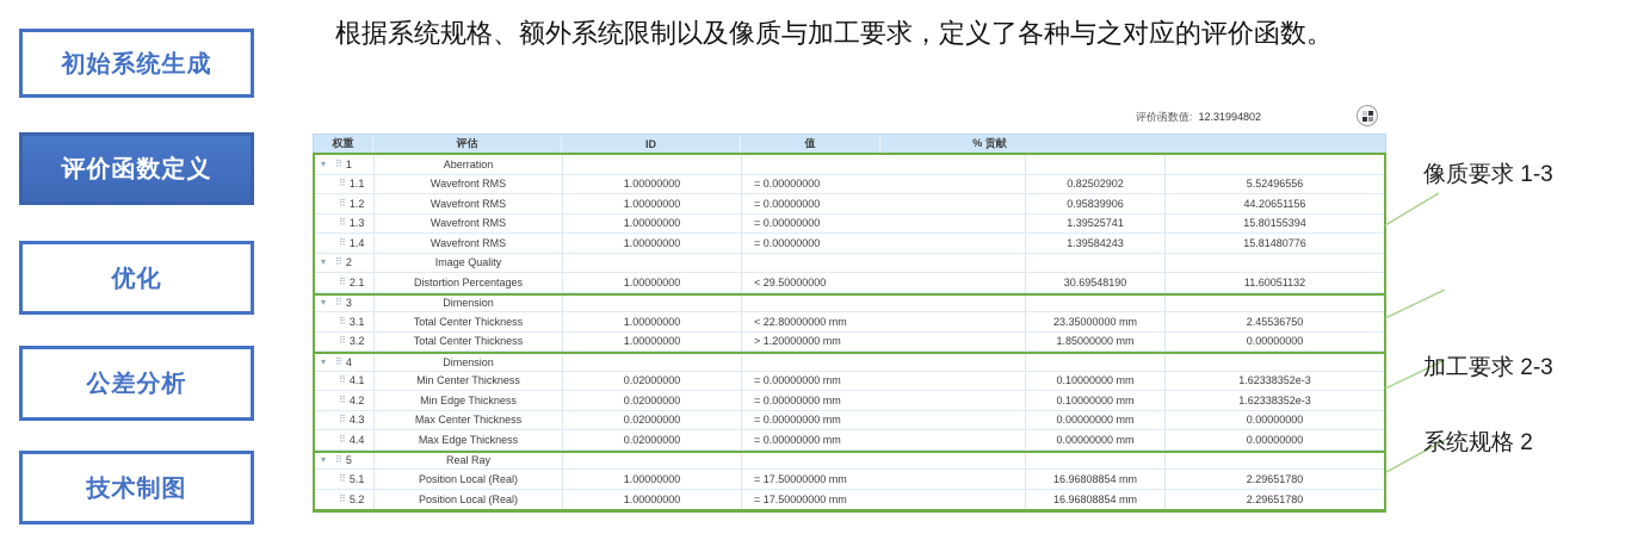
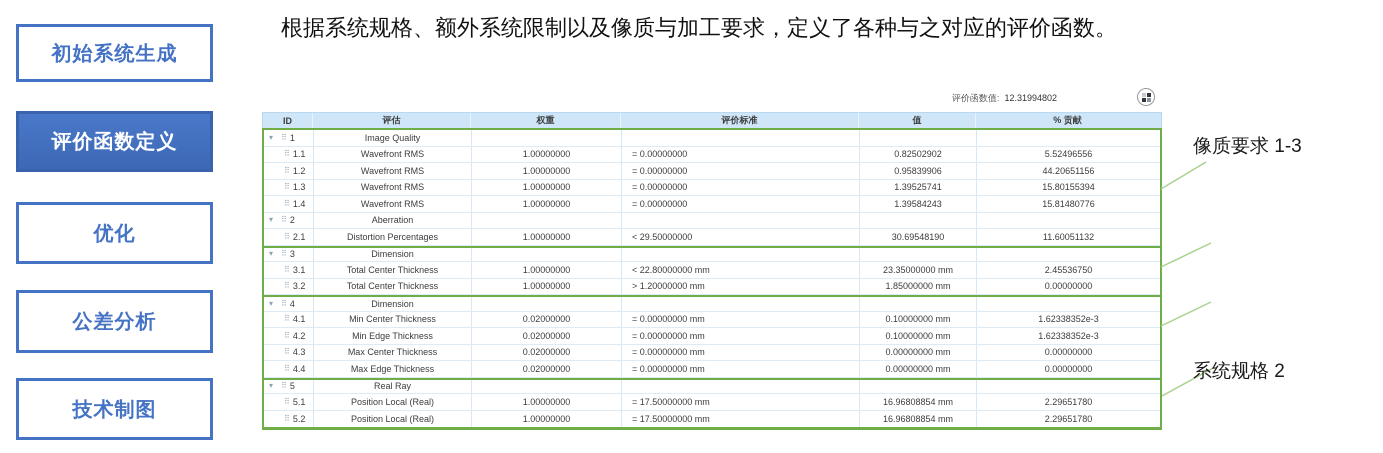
  初始系统生成
  评价函数定义
  优化
  公差分析
  技术制图
  根据系统规格、额外系统限制以及像质与加工要求，定义了各种与之对应的评价函数。
  评价函数值: 12.31994802
- 权重
+ ID
  评估
- ID
+ 权重
+ 评价标准
  值
  % 贡献
  ▾
  ⠿
  1
- Aberration
+ Image Quality
  ⠿
  1.1
  Wavefront RMS
  1.00000000
  = 0.00000000
  0.82502902
  5.52496556
  ⠿
  1.2
  Wavefront RMS
  1.00000000
  = 0.00000000
  0.95839906
  44.20651156
  ⠿
  1.3
  Wavefront RMS
  1.00000000
  = 0.00000000
  1.39525741
  15.80155394
  ⠿
  1.4
  Wavefront RMS
  1.00000000
  = 0.00000000
  1.39584243
  15.81480776
  ▾
  ⠿
  2
- Image Quality
+ Aberration
  ⠿
  2.1
  Distortion Percentages
  1.00000000
  < 29.50000000
  30.69548190
  11.60051132
  ▾
  ⠿
  3
  Dimension
  ⠿
  3.1
  Total Center Thickness
  1.00000000
  < 22.80000000 mm
  23.35000000 mm
  2.45536750
  ⠿
  3.2
  Total Center Thickness
  1.00000000
  > 1.20000000 mm
  1.85000000 mm
  0.00000000
  ▾
  ⠿
  4
  Dimension
  ⠿
  4.1
  Min Center Thickness
  0.02000000
  = 0.00000000 mm
  0.10000000 mm
  1.62338352e-3
  ⠿
  4.2
  Min Edge Thickness
  0.02000000
  = 0.00000000 mm
  0.10000000 mm
  1.62338352e-3
  ⠿
  4.3
  Max Center Thickness
  0.02000000
  = 0.00000000 mm
  0.00000000 mm
  0.00000000
  ⠿
  4.4
  Max Edge Thickness
  0.02000000
  = 0.00000000 mm
  0.00000000 mm
  0.00000000
  ▾
  ⠿
  5
  Real Ray
  ⠿
  5.1
  Position Local (Real)
  1.00000000
  = 17.50000000 mm
  16.96808854 mm
  2.29651780
  ⠿
  5.2
  Position Local (Real)
  1.00000000
  = 17.50000000 mm
  16.96808854 mm
  2.29651780
  像质要求 1-3
- 加工要求 2-3
  系统规格 2
